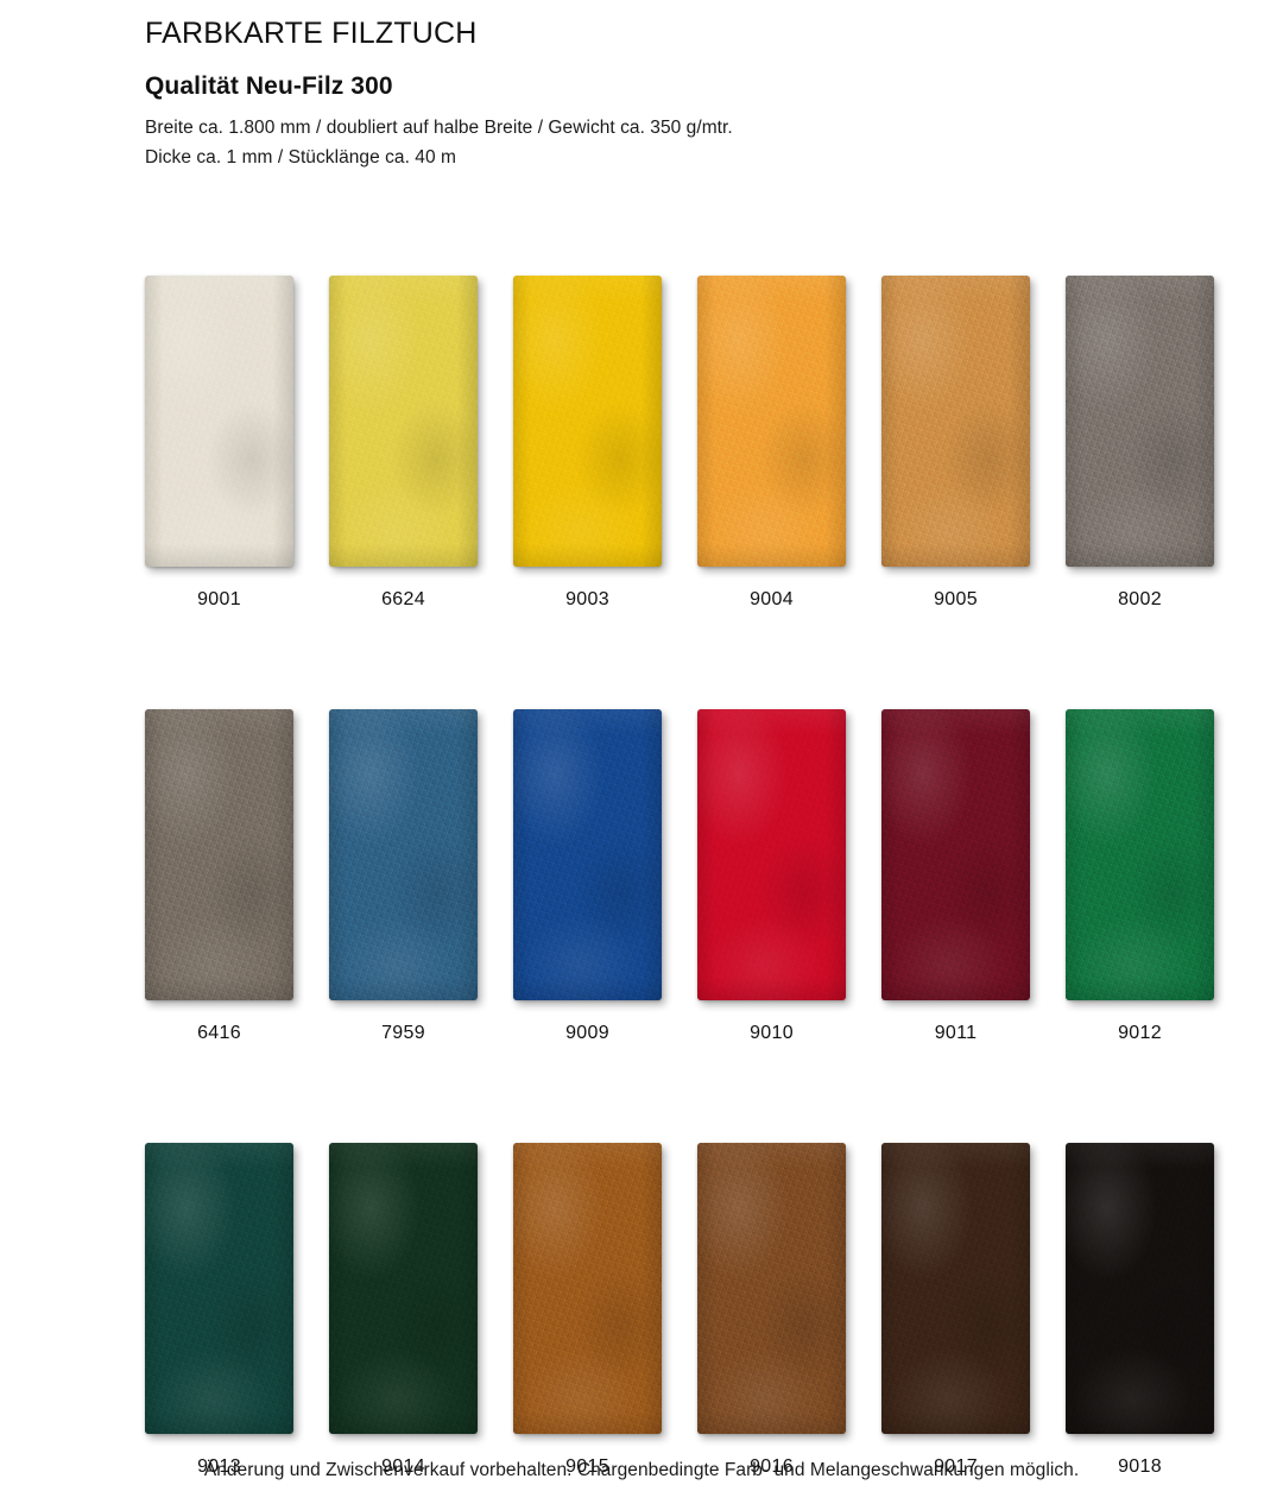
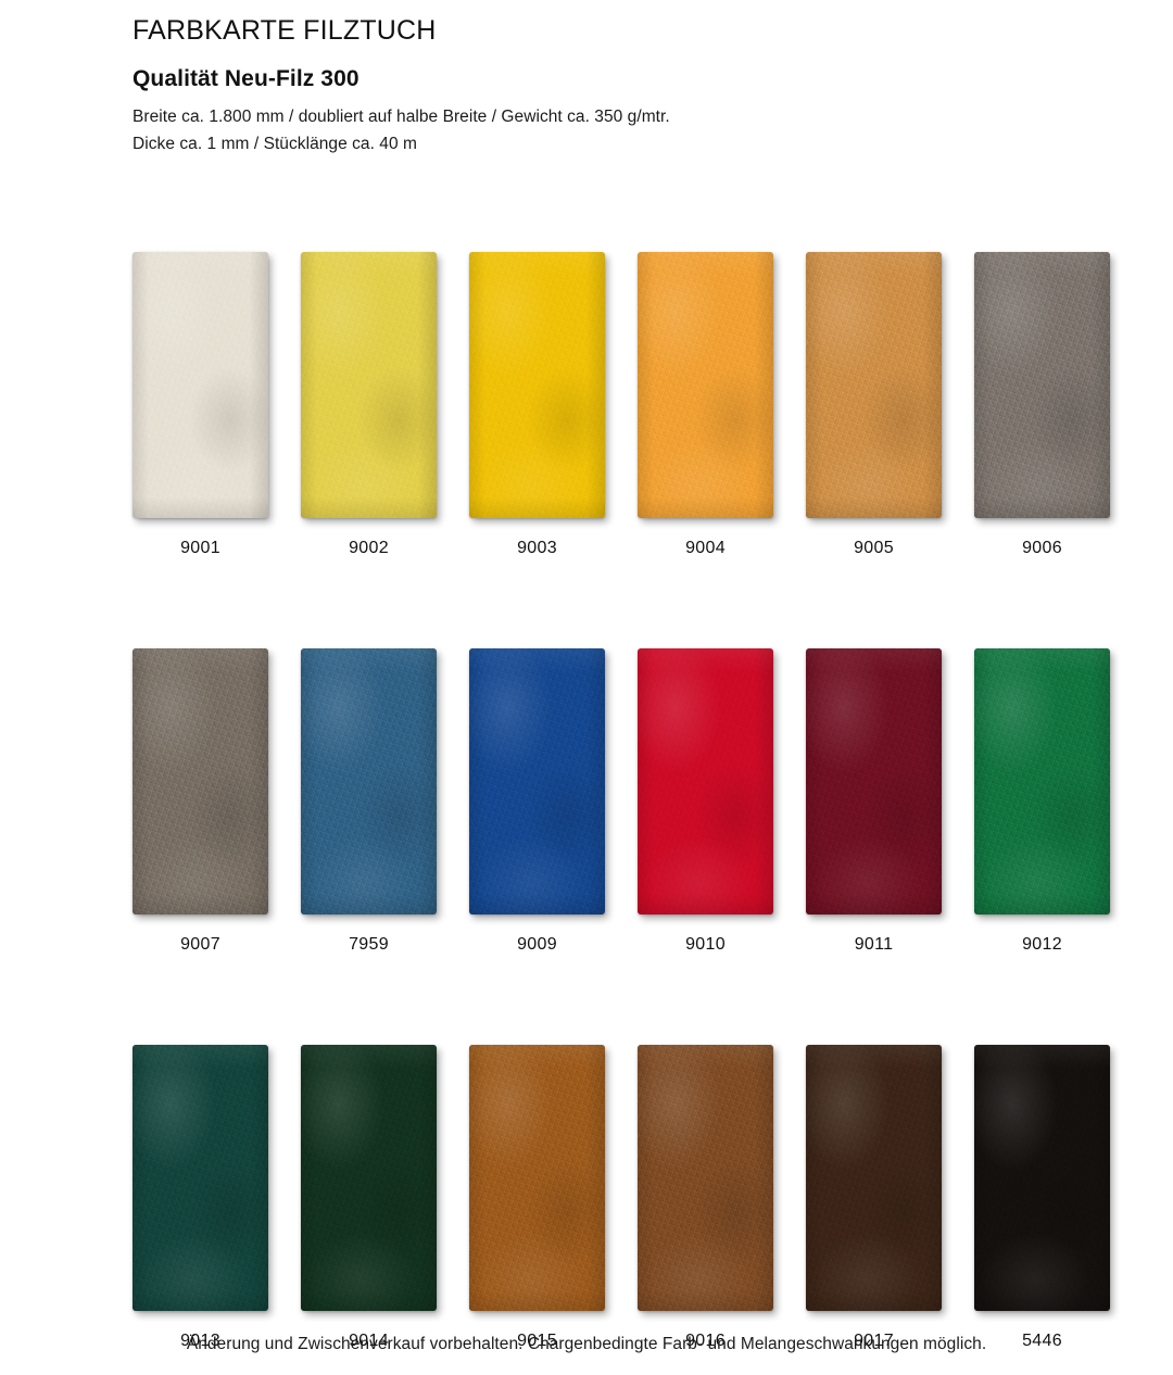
  FARBKARTE FILZTUCH
  Qualität Neu-Filz 300
  Breite ca. 1.800 mm / doubliert auf halbe Breite / Gewicht ca. 350 g/mtr.
  Dicke ca. 1 mm / Stücklänge ca. 40 m
  9001
- 6624
+ 9002
  9003
  9004
  9005
- 8002
+ 9006
- 6416
+ 9007
  7959
  9009
  9010
  9011
  9012
  9013
  9014
  9015
  9016
  9017
- 9018
+ 5446
  Änderung und Zwischenverkauf vorbehalten. Chargenbedingte Farb- und Melangeschwankungen möglich.
